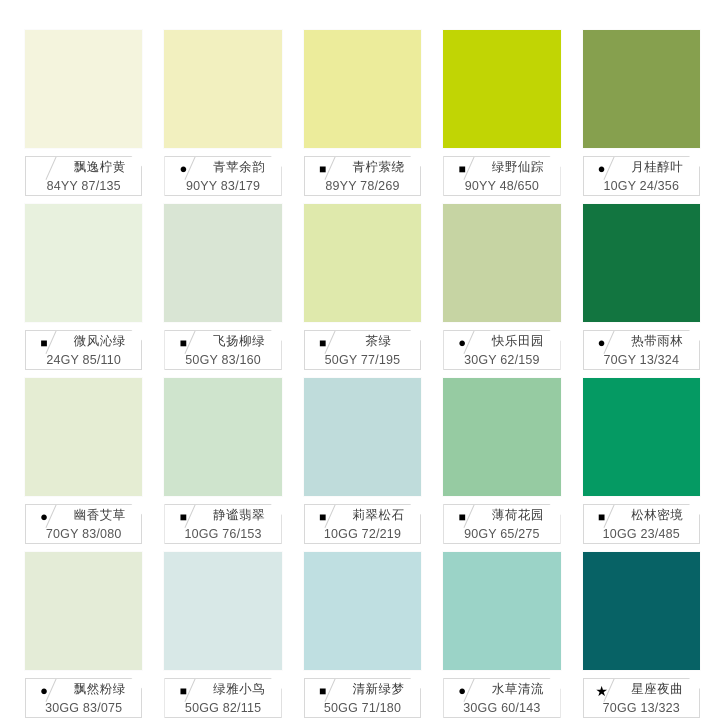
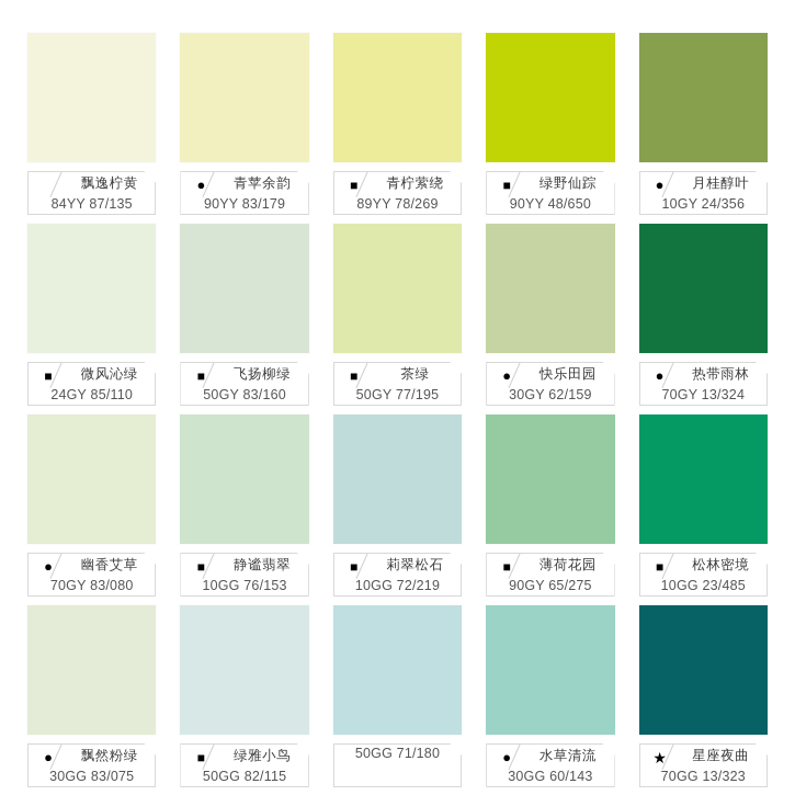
  飘逸柠黄
  84YY 87/135
  青苹余韵
  90YY 83/179
  青柠萦绕
  89YY 78/269
  绿野仙踪
  90YY 48/650
  月桂醇叶
  10GY 24/356
  微风沁绿
  24GY 85/110
  飞扬柳绿
  50GY 83/160
  茶绿
  50GY 77/195
  快乐田园
  30GY 62/159
  热带雨林
  70GY 13/324
  幽香艾草
  70GY 83/080
  静谧翡翠
  10GG 76/153
  莉翠松石
  10GG 72/219
  薄荷花园
  90GY 65/275
  松林密境
  10GG 23/485
  飘然粉绿
  30GG 83/075
  绿雅小鸟
  50GG 82/115
- 清新绿梦
  50GG 71/180
  水草清流
  30GG 60/143
  星座夜曲
  70GG 13/323
